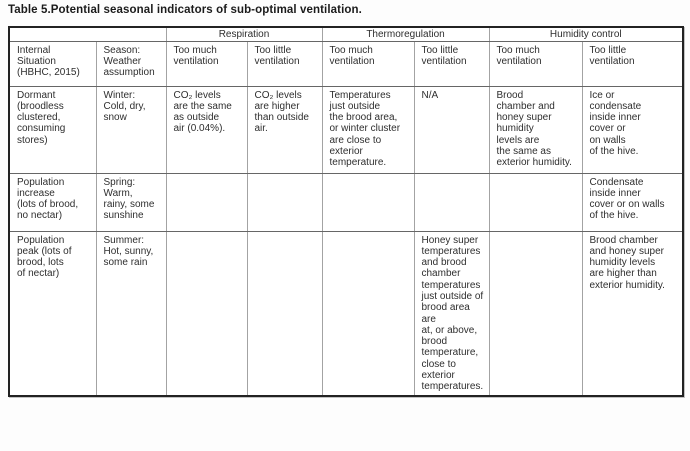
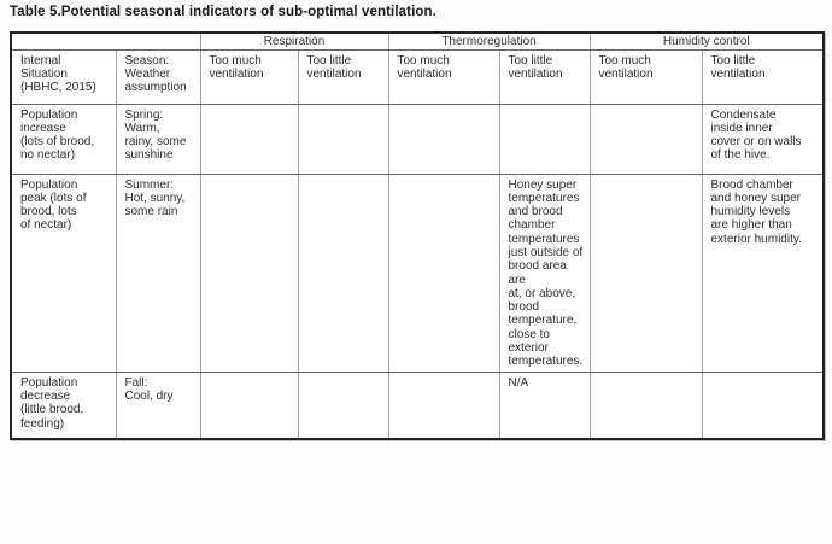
  Table 5.Potential seasonal indicators of sub-optimal ventilation.
  	Respiration	Thermoregulation	Humidity control
  Internal Situation (HBHC, 2015)	Season: Weather assumption	Too much ventilation	Too little ventilation	Too much ventilation	Too little ventilation	Too much ventilation	Too little ventilation
- Dormant (broodless clustered, consuming stores)	Winter: Cold, dry, snow	CO₂ levels are the same as outside air (0.04%).	CO₂ levels are higher than outside air.	Temperatures just outside the brood area, or winter cluster are close to exterior temperature.	N/A	Brood chamber and honey super humidity levels are the same as exterior humidity.	Ice or condensate inside inner cover or on walls of the hive.
  Population increase (lots of brood, no nectar)	Spring: Warm, rainy, some sunshine						Condensate inside inner cover or on walls of the hive.
  Population peak (lots of brood, lots of nectar)	Summer: Hot, sunny, some rain				Honey super temperatures and brood chamber temperatures just outside of brood area are at, or above, brood temperature, close to exterior temperatures.		Brood chamber and honey super humidity levels are higher than exterior humidity.
+ Population decrease (little brood, feeding)	Fall: Cool, dry				N/A
